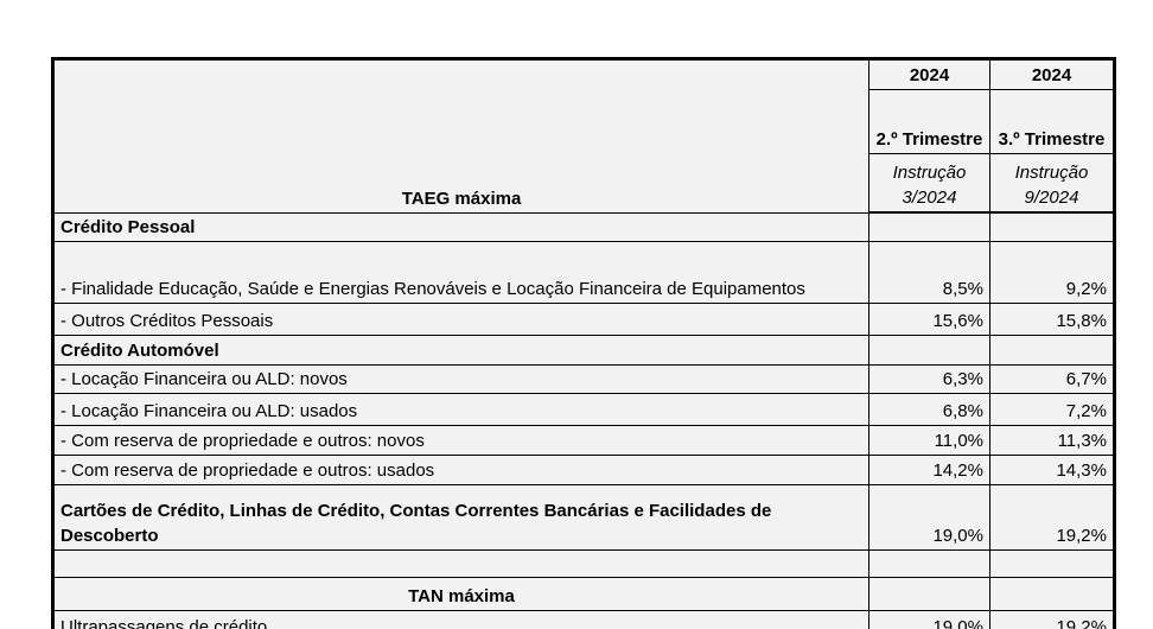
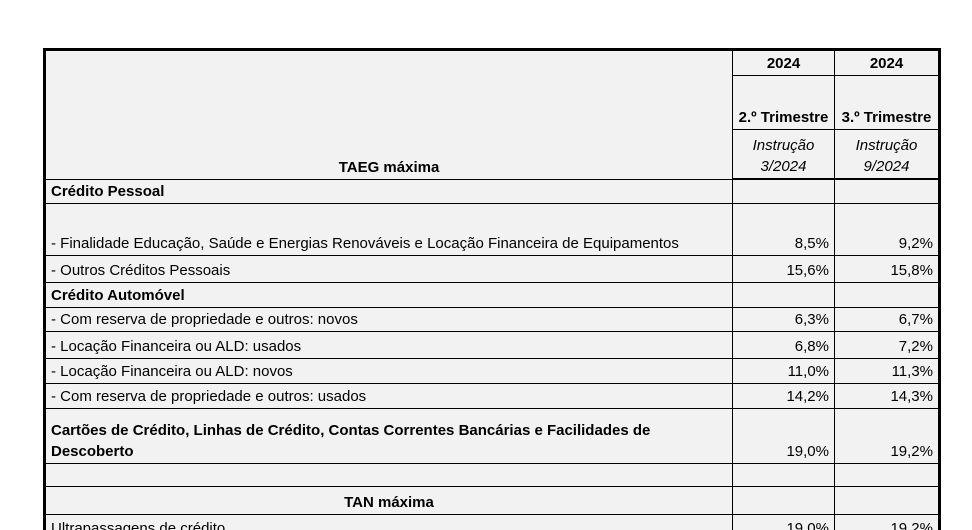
  TAEG máxima	2024	2024
  2.º Trimestre	3.º Trimestre
  Instrução 3/2024	Instrução 9/2024
  Crédito Pessoal
  - Finalidade Educação, Saúde e Energias Renováveis e Locação Financeira de Equipamentos	8,5%	9,2%
  - Outros Créditos Pessoais	15,6%	15,8%
  Crédito Automóvel
- - Locação Financeira ou ALD: novos	6,3%	6,7%
+ - Com reserva de propriedade e outros: novos	6,3%	6,7%
  - Locação Financeira ou ALD: usados	6,8%	7,2%
- - Com reserva de propriedade e outros: novos	11,0%	11,3%
+ - Locação Financeira ou ALD: novos	11,0%	11,3%
  - Com reserva de propriedade e outros: usados	14,2%	14,3%
  Cartões de Crédito, Linhas de Crédito, Contas Correntes Bancárias e Facilidades de Descoberto	19,0%	19,2%
  TAN máxima
  Ultrapassagens de crédito	19,0%	19,2%
